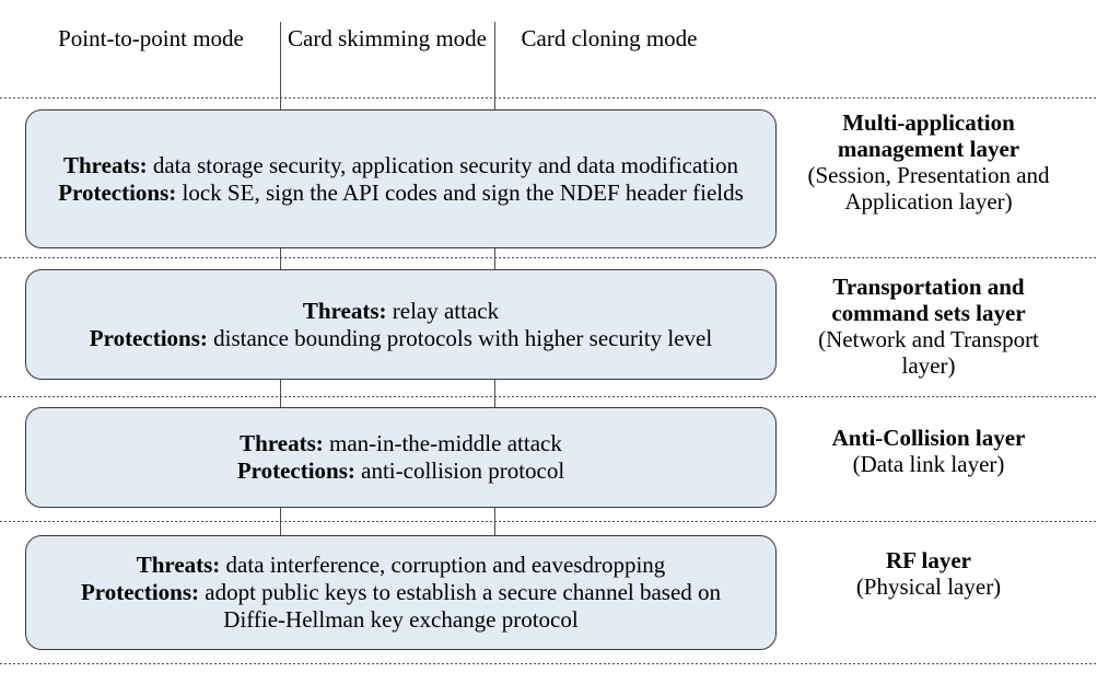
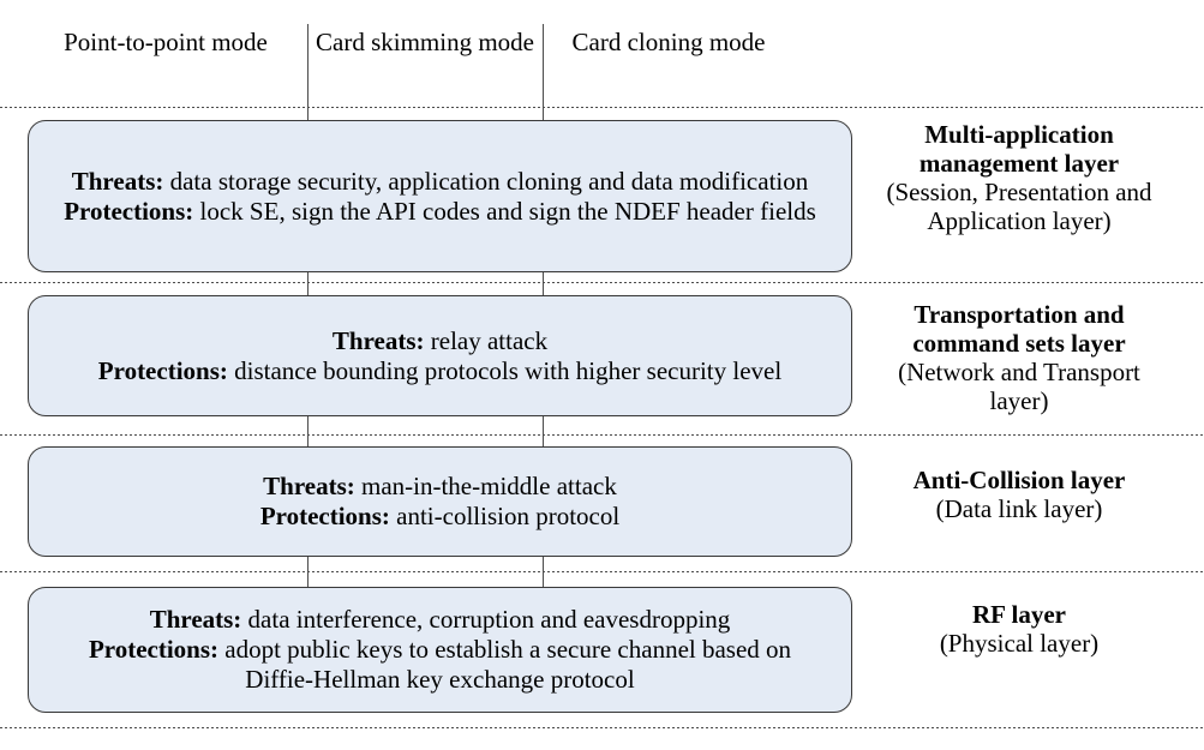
  Point-to-point mode
  Card skimming mode
  Card cloning mode
- Threats: data storage security, application security and data modification
+ Threats: data storage security, application cloning and data modification
  Protections: lock SE, sign the API codes and sign the NDEF header fields
  Threats: relay attack
  Protections: distance bounding protocols with higher security level
  Threats: man-in-the-middle attack
  Protections: anti-collision protocol
  Threats: data interference, corruption and eavesdropping
  Protections: adopt public keys to establish a secure channel based on Diffie-Hellman key exchange protocol
  Multi-application management layer
  (Session, Presentation and Application layer)
  Transportation and command sets layer
  (Network and Transport layer)
  Anti-Collision layer
  (Data link layer)
  RF layer
  (Physical layer)
